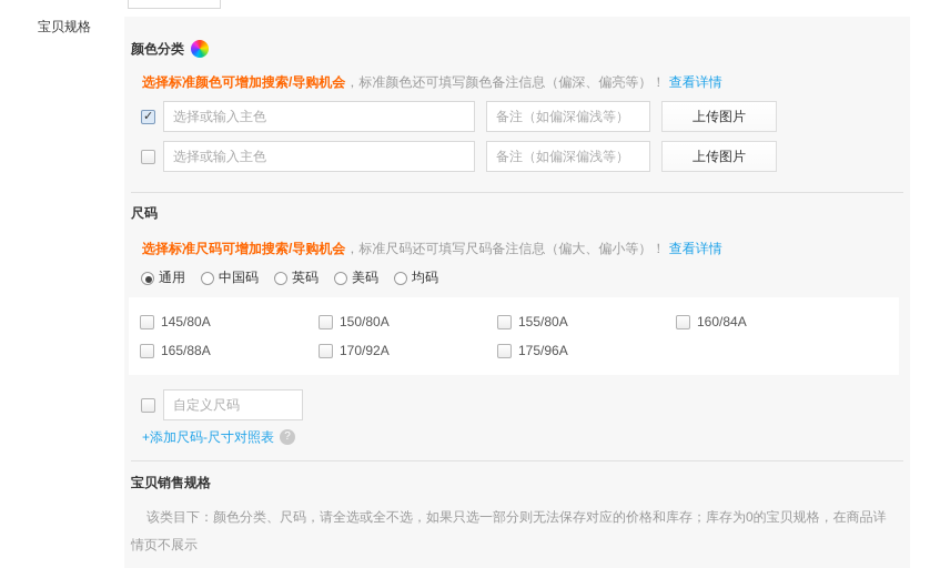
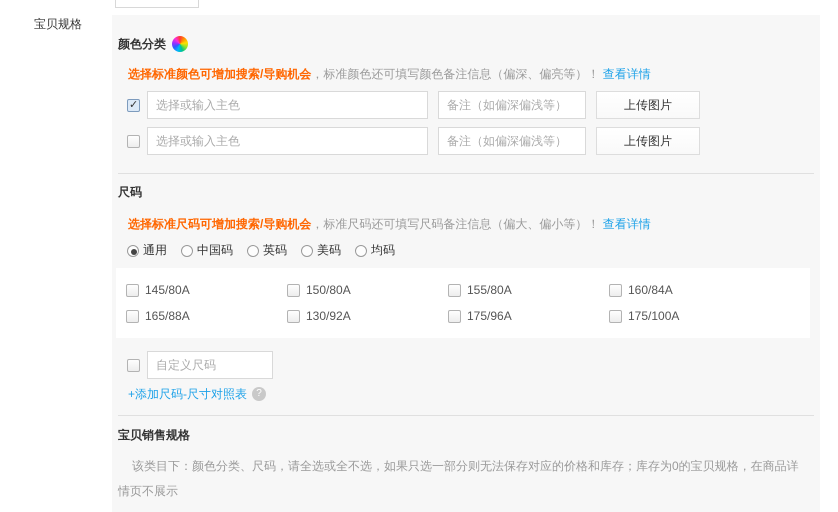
  宝贝规格
  颜色分类
  选择标准颜色可增加搜索/导购机会，标准颜色还可填写颜色备注信息（偏深、偏亮等）！ 查看详情
  选择或输入主色
  备注（如偏深偏浅等）
  上传图片
  选择或输入主色
  备注（如偏深偏浅等）
  上传图片
  尺码
  选择标准尺码可增加搜索/导购机会，标准尺码还可填写尺码备注信息（偏大、偏小等）！ 查看详情
  通用
  中国码
  英码
  美码
  均码
  145/80A
  150/80A
  155/80A
  160/84A
  165/88A
- 170/92A
+ 130/92A
  175/96A
+ 175/100A
  自定义尺码
  +添加尺码-尺寸对照表
  ?
  宝贝销售规格
  该类目下：颜色分类、尺码，请全选或全不选，如果只选一部分则无法保存对应的价格和库存；库存为0的宝贝规格，在商品详情页不展示
